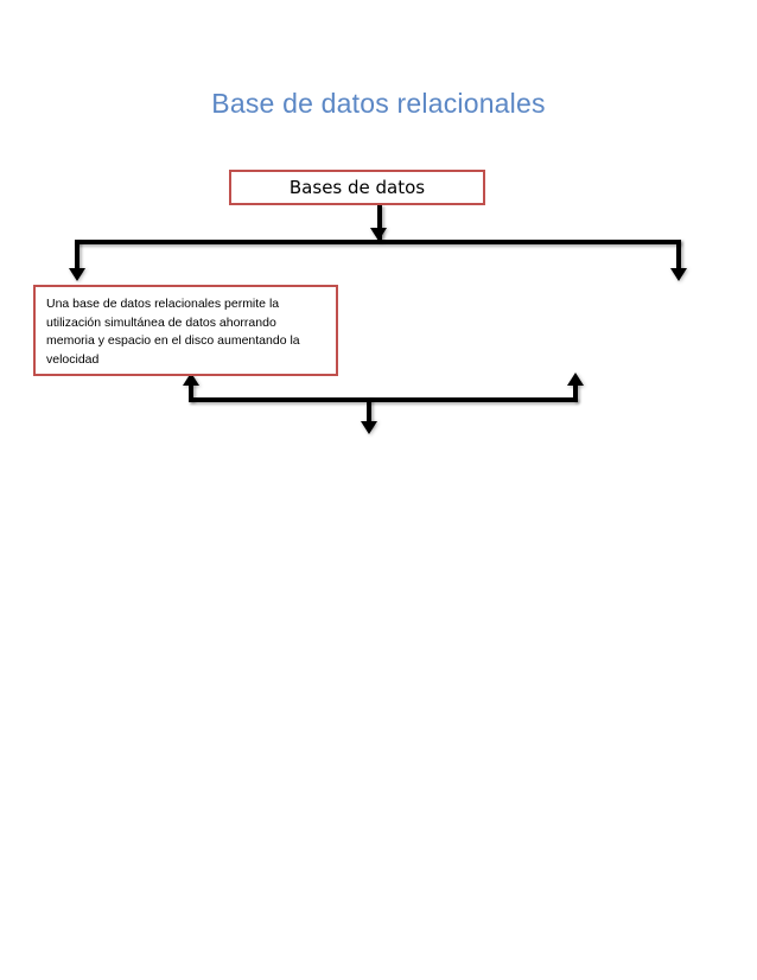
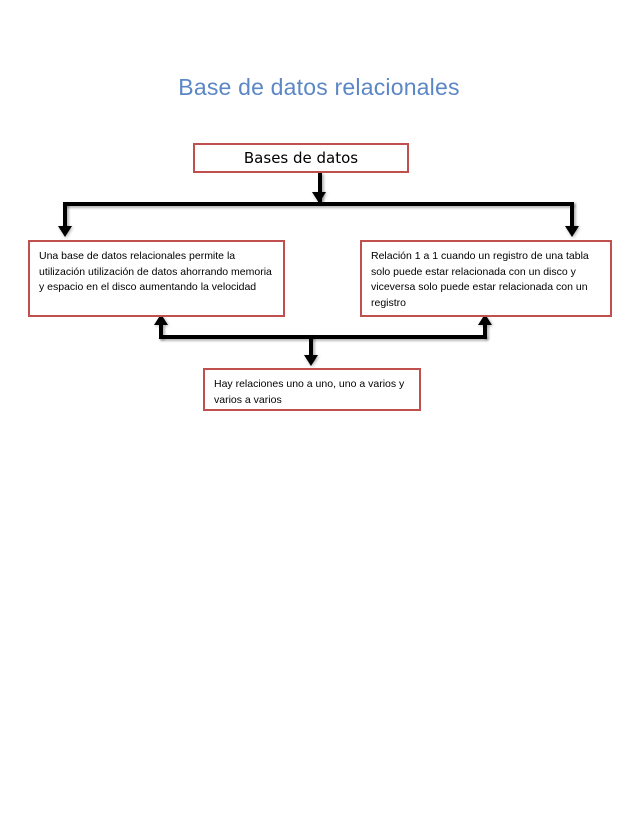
  Base de datos relacionales
  Bases de datos
- Una base de datos relacionales permite la utilización simultánea de datos ahorrando memoria y espacio en el disco aumentando la velocidad
+ Una base de datos relacionales permite la utilización utilización de datos ahorrando memoria y espacio en el disco aumentando la velocidad
+ Relación 1 a 1 cuando un registro de una tabla solo puede estar relacionada con un disco y viceversa solo puede estar relacionada con un registro
+ Hay relaciones uno a uno, uno a varios y varios a varios
